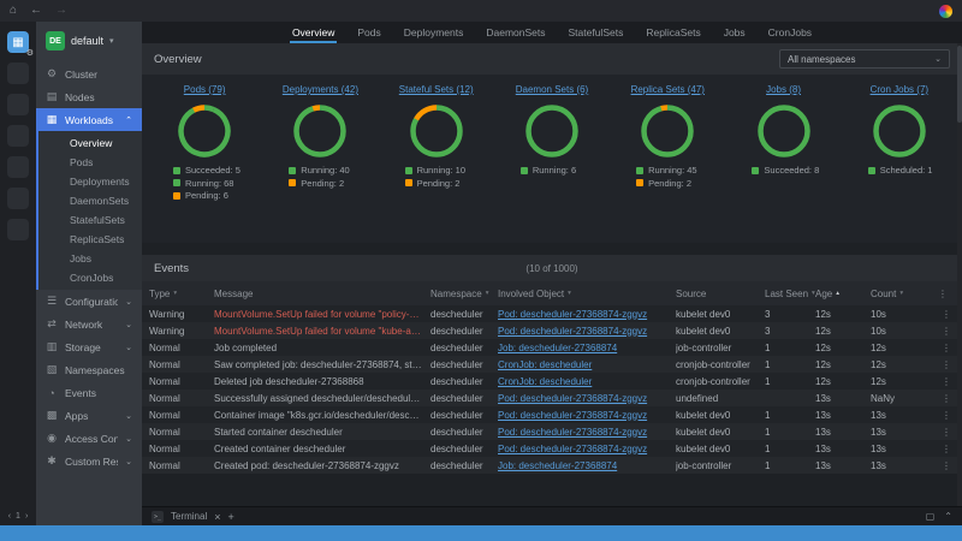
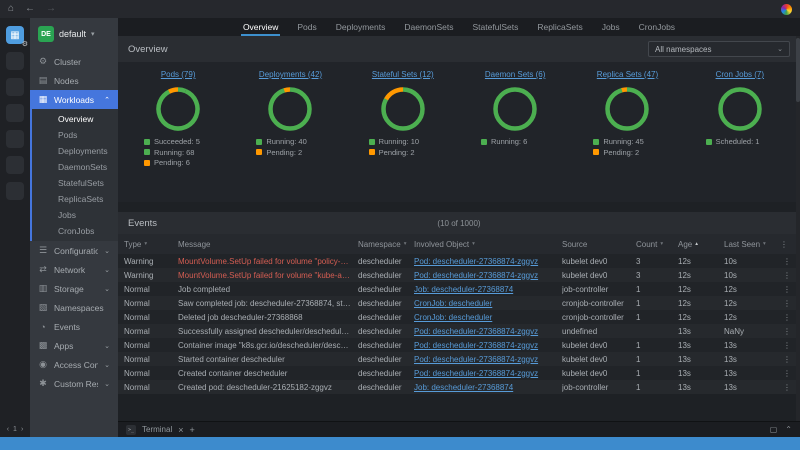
  ⌂
  ←
  →
  ▦
  default
  ⚙
  Cluster
  ▤
  Nodes
  ▦
  Workloads
  Overview
  Pods
  Deployments
  DaemonSets
  StatefulSets
  ReplicaSets
  Jobs
  CronJobs
  ☰
  Configuratio
  ⇄
  Network
  ▥
  Storage
  ▧
  Namespaces
  ◔
  Events
  ▩
  Apps
  ◉
  ✱
  Overview
  Pods
  Deployments
  DaemonSets
  StatefulSets
  ReplicaSets
  Jobs
  CronJobs
  Overview
  All namespaces
  Pods (79)
  Succeeded: 5
  Running: 68
  Pending: 6
  Deployments (42)
  Running: 40
  Pending: 2
  Stateful Sets (12)
  Running: 10
  Pending: 2
  Daemon Sets (6)
  Running: 6
  Replica Sets (47)
  Running: 45
  Pending: 2
- Jobs (8)
- Succeeded: 8
  Cron Jobs (7)
  Scheduled: 1
  Events
  (10 of 1000)
  Type
  Message
  Namespace
  Involved Object
  Source
- Last Seen
+ Count
  Age
- Count
+ Last Seen
  ⋮
  Warning
  MountVolume.SetUp failed for volume "policy-volu
  descheduler
  Pod: descheduler-27368874-zggvz
  kubelet dev0
  3
  12s
  10s
  ⋮
  Warning
  MountVolume.SetUp failed for volume "kube-api-ac
  descheduler
  Pod: descheduler-27368874-zggvz
  kubelet dev0
  3
  12s
  10s
  ⋮
  Normal
  Job completed
  descheduler
  Job: descheduler-27368874
  job-controller
  1
  12s
  12s
  ⋮
  Normal
  Saw completed job: descheduler-27368874, status
  descheduler
  CronJob: descheduler
  cronjob-controller
  1
  12s
  12s
  ⋮
  Normal
  Deleted job descheduler-27368868
  descheduler
  CronJob: descheduler
  cronjob-controller
  1
  12s
  12s
  ⋮
  Normal
  Successfully assigned descheduler/descheduler-27
  descheduler
  Pod: descheduler-27368874-zggvz
  undefined
  13s
  NaNy
  ⋮
  Normal
  Container image "k8s.gcr.io/descheduler/deschedu
  descheduler
  Pod: descheduler-27368874-zggvz
  kubelet dev0
  1
  13s
  13s
  ⋮
  Normal
  Started container descheduler
  descheduler
  Pod: descheduler-27368874-zggvz
  kubelet dev0
  1
  13s
  13s
  ⋮
  Normal
  Created container descheduler
  descheduler
  Pod: descheduler-27368874-zggvz
  kubelet dev0
  1
  13s
  13s
  ⋮
  Normal
- Created pod: descheduler-27368874-zggvz
+ Created pod: descheduler-21625182-zggvz
  descheduler
  Job: descheduler-27368874
  job-controller
  1
  13s
  13s
  ⋮
  Terminal
  ×
  +
  ▢
  ⌃
